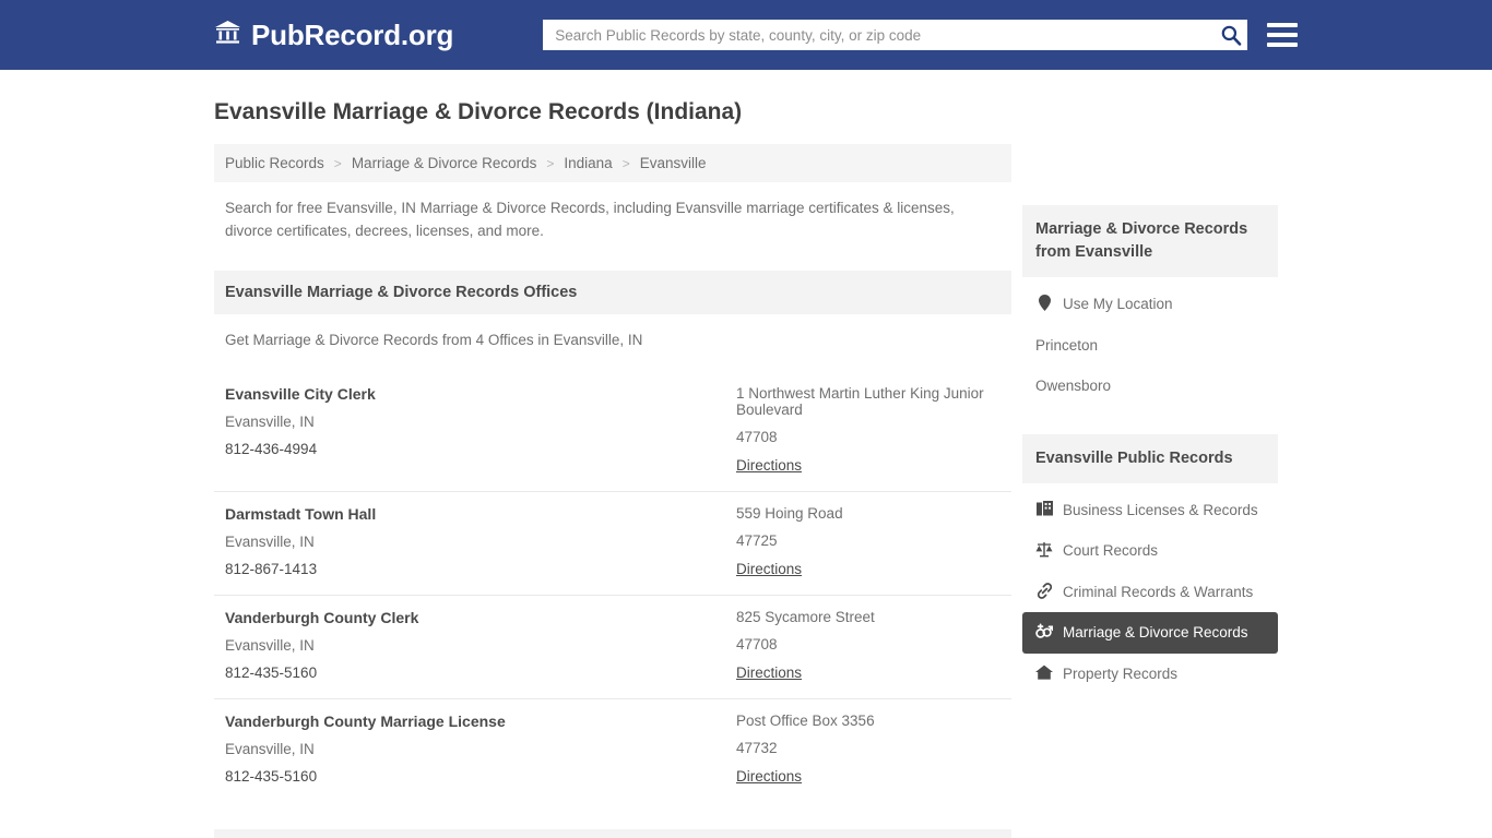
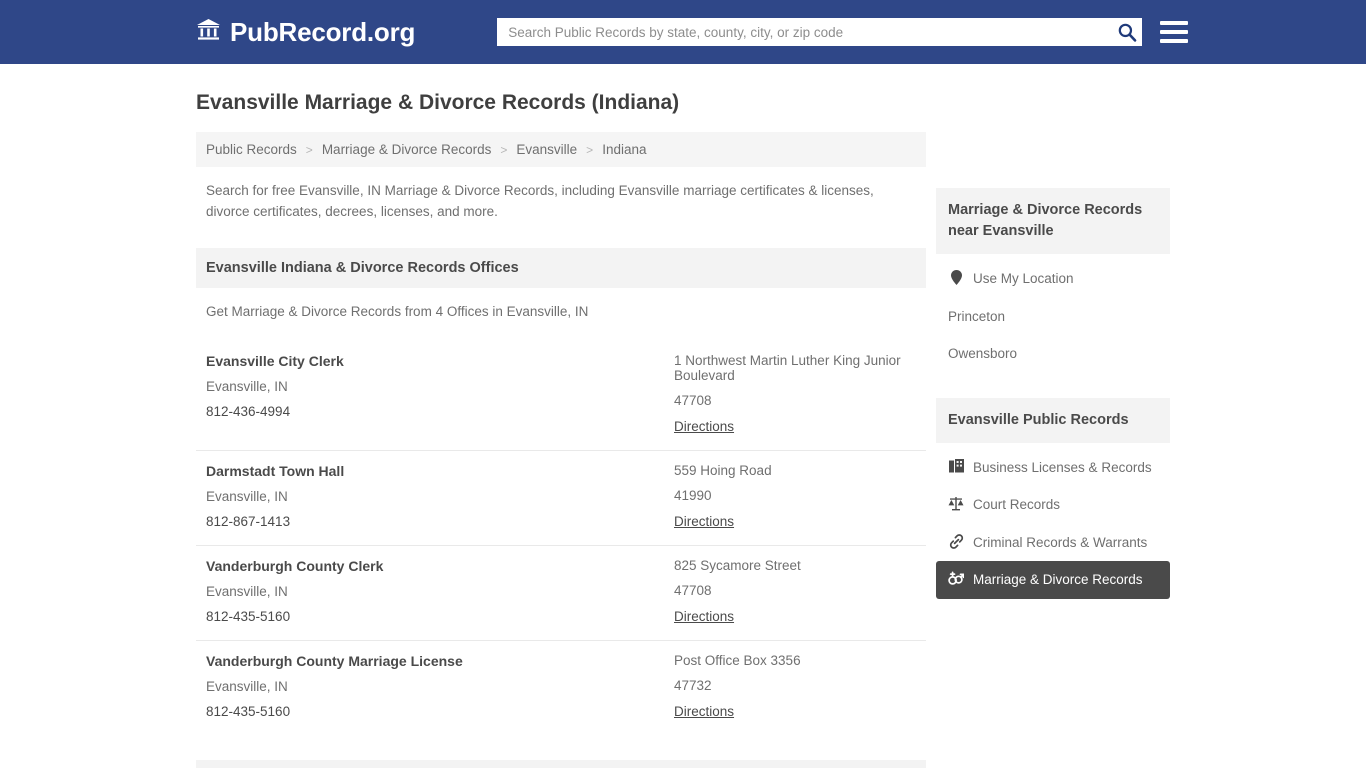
  PubRecord.org
  Search Public Records by state, county, city, or zip code
  Evansville Marriage & Divorce Records (Indiana)
  Public Records
  >
  Marriage & Divorce Records
  >
- Indiana
+ Evansville
  >
- Evansville
+ Indiana
  Search for free Evansville, IN Marriage & Divorce Records, including Evansville marriage certificates & licenses, divorce certificates, decrees, licenses, and more.
- Evansville Marriage & Divorce Records Offices
+ Evansville Indiana & Divorce Records Offices
  Get Marriage & Divorce Records from 4 Offices in Evansville, IN
  Evansville City Clerk
  Evansville, IN
  812-436-4994
  1 Northwest Martin Luther King Junior Boulevard
  47708
  Directions
  Darmstadt Town Hall
  Evansville, IN
  812-867-1413
  559 Hoing Road
- 47725
+ 41990
  Directions
  Vanderburgh County Clerk
  Evansville, IN
  812-435-5160
  825 Sycamore Street
  47708
  Directions
  Vanderburgh County Marriage License
  Evansville, IN
  812-435-5160
  Post Office Box 3356
  47732
  Directions
- Marriage & Divorce Records from Evansville
+ Marriage & Divorce Records near Evansville
  Use My Location
  Princeton
  Owensboro
  Evansville Public Records
  Business Licenses & Records
  Court Records
  Criminal Records & Warrants
  Marriage & Divorce Records
- Property Records
